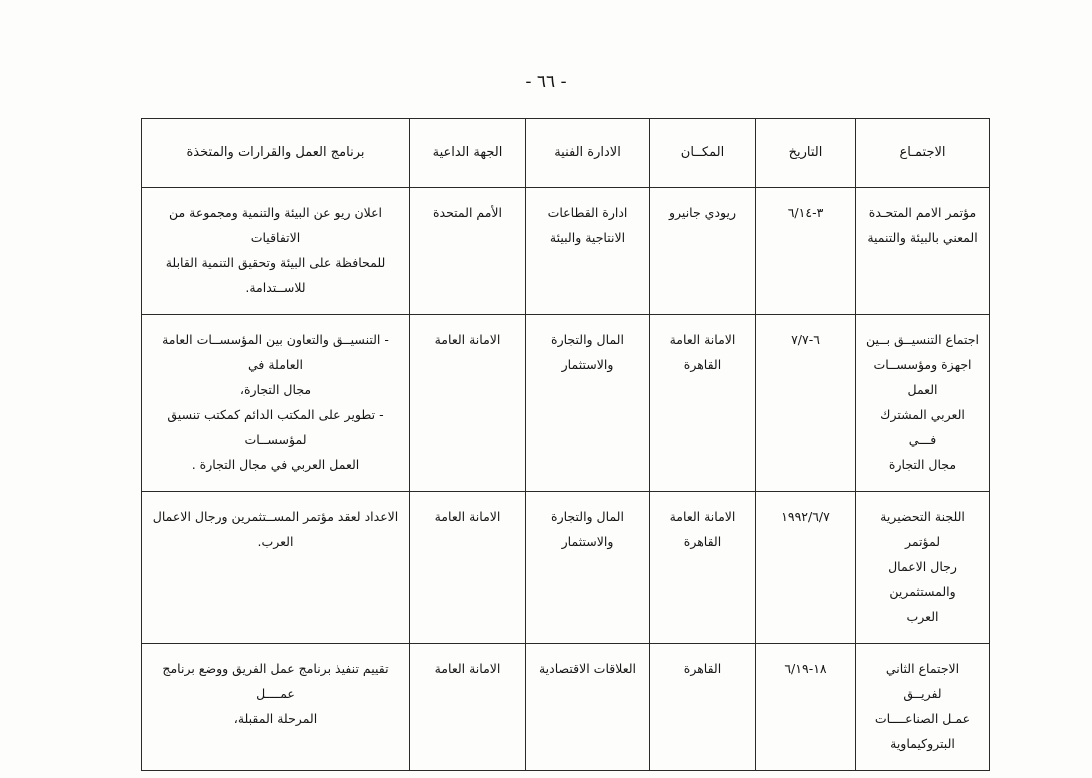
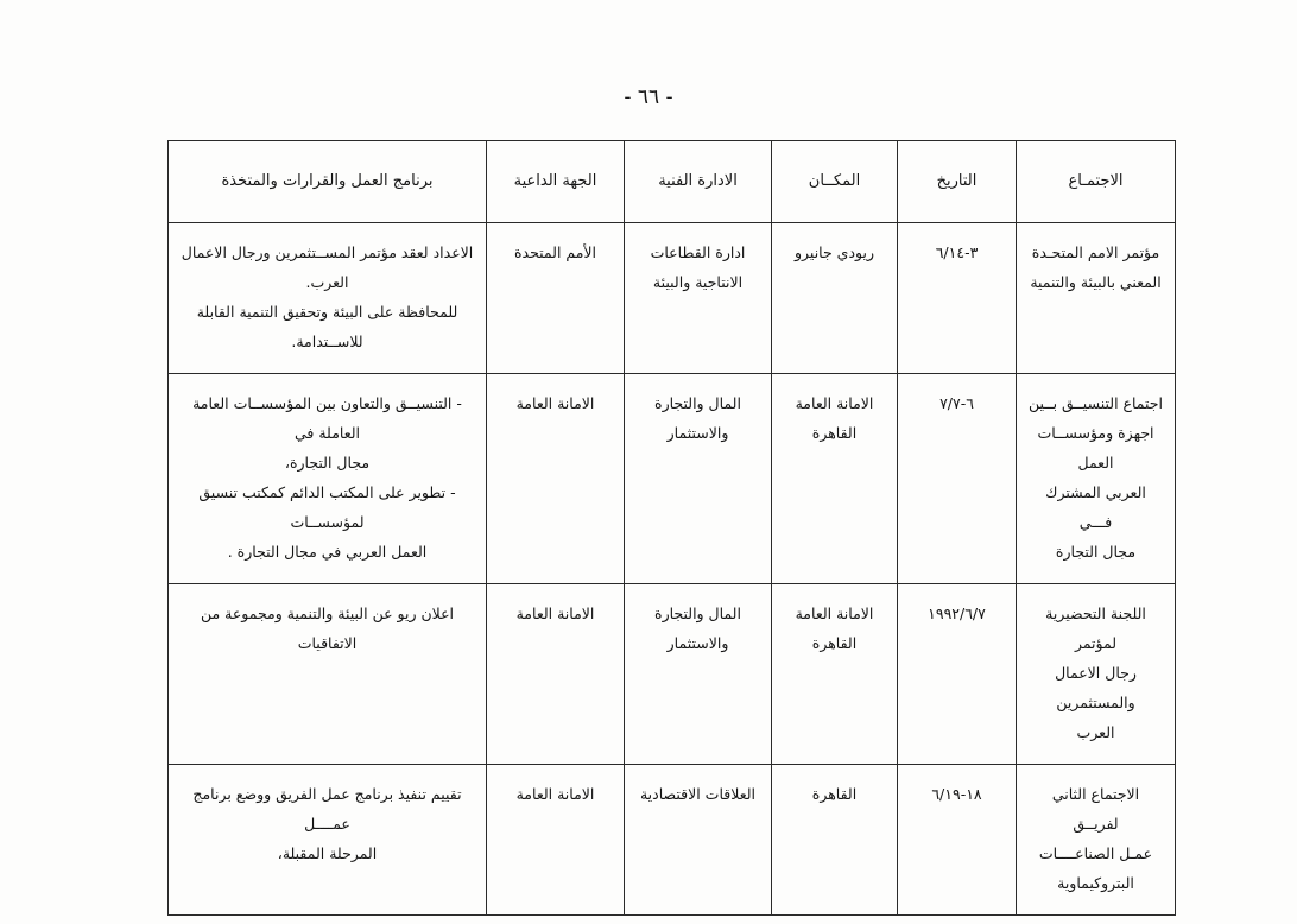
  ‐ ٦٦ ‐
  الاجتمـاع	التاريخ	المكــان	الادارة الفنية	الجهة الداعية	برنامج العمل والقرارات والمتخذة
- مؤتمر الامم المتحـدة المعني بالبيئة والتنمية	٣-٦/١٤	ريودي جانيرو	ادارة القطاعات الانتاجية والبيئة	الأمم المتحدة	اعلان ريو عن البيئة والتنمية ومجموعة من الاتفاقيات للمحافظة على البيئة وتحقيق التنمية القابلة للاســتدامة.
+ مؤتمر الامم المتحـدة المعني بالبيئة والتنمية	٣-٦/١٤	ريودي جانيرو	ادارة القطاعات الانتاجية والبيئة	الأمم المتحدة	الاعداد لعقد مؤتمر المســتثمرين ورجال الاعمال العرب. للمحافظة على البيئة وتحقيق التنمية القابلة للاســتدامة.
  اجتماع التنسيــق بــين اجهزة ومؤسســات العمل العربي المشترك فـــي مجال التجارة	٦-٧/٧	الامانة العامة القاهرة	المال والتجارة والاستثمار	الامانة العامة	- التنسيــق والتعاون بين المؤسســات العامة العاملة في مجال التجارة، - تطوير على المكتب الدائم كمكتب تنسيق لمؤسســات العمل العربي في مجال التجارة .
- اللجنة التحضيرية لمؤتمر رجال الاعمال والمستثمرين العرب	١٩٩٢/٦/٧	الامانة العامة القاهرة	المال والتجارة والاستثمار	الامانة العامة	الاعداد لعقد مؤتمر المســتثمرين ورجال الاعمال العرب.
+ اللجنة التحضيرية لمؤتمر رجال الاعمال والمستثمرين العرب	١٩٩٢/٦/٧	الامانة العامة القاهرة	المال والتجارة والاستثمار	الامانة العامة	اعلان ريو عن البيئة والتنمية ومجموعة من الاتفاقيات
  الاجتماع الثاني لفريــق عمـل الصناعــــات البتروكيماوية	١٨-٦/١٩	القاهرة	العلاقات الاقتصادية	الامانة العامة	تقييم تنفيذ برنامج عمل الفريق ووضع برنامج عمــــل المرحلة المقبلة،
